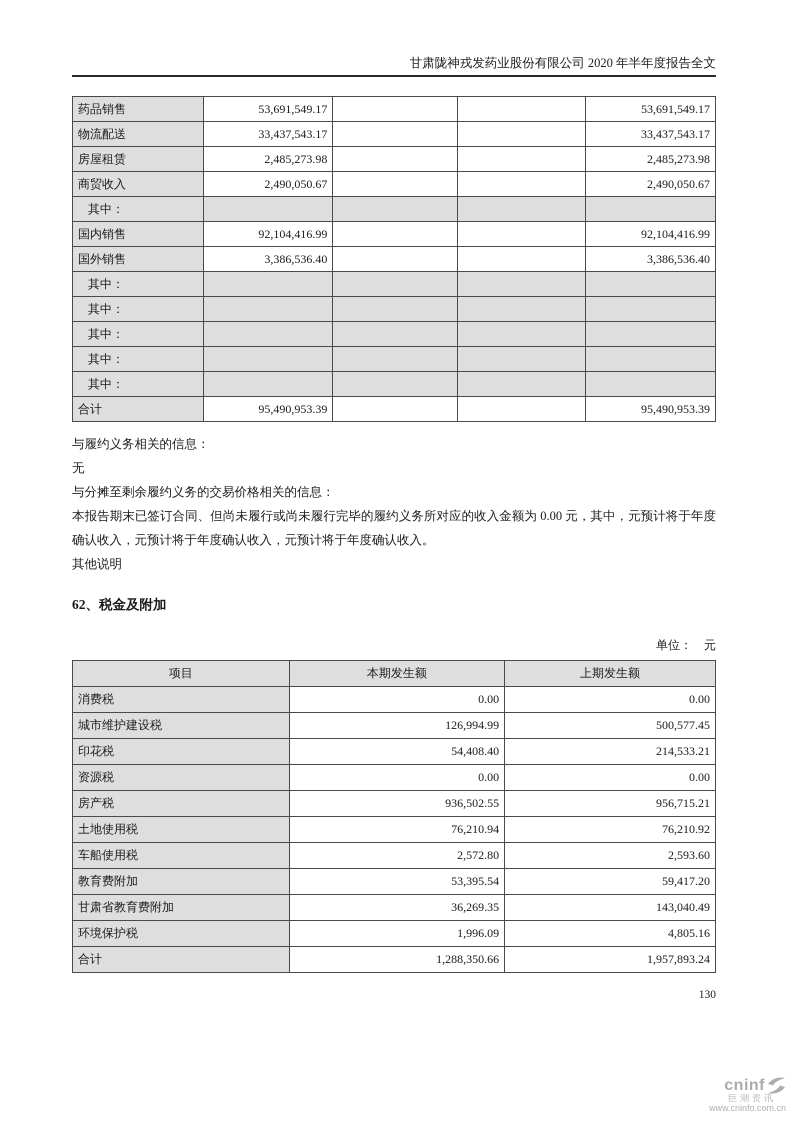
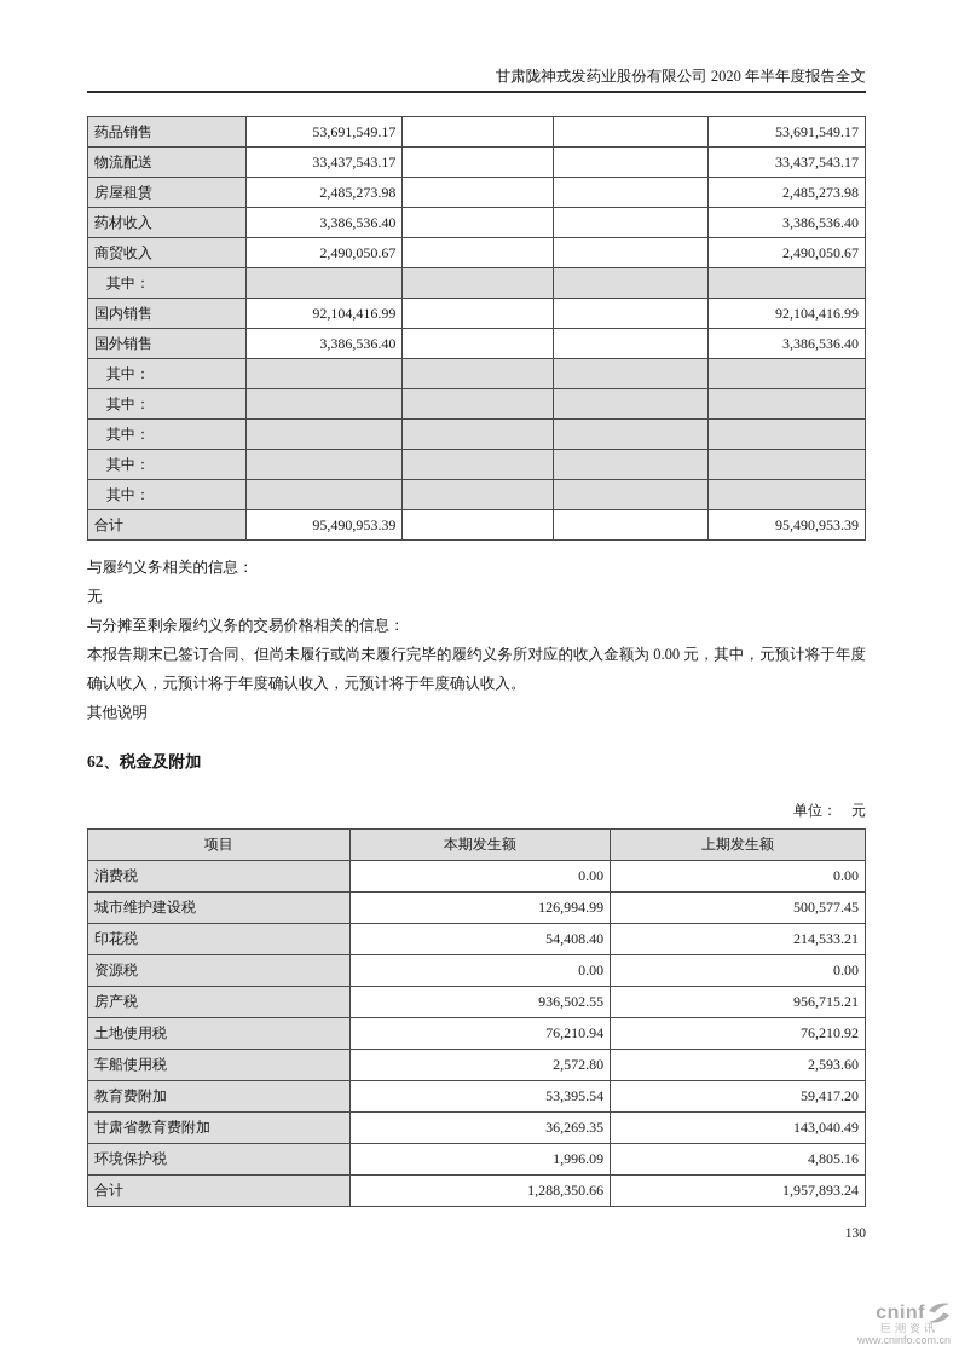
  甘肃陇神戎发药业股份有限公司 2020 年半年度报告全文
  药品销售	53,691,549.17			53,691,549.17
  物流配送	33,437,543.17			33,437,543.17
  房屋租赁	2,485,273.98			2,485,273.98
+ 药材收入	3,386,536.40			3,386,536.40
  商贸收入	2,490,050.67			2,490,050.67
  其中：
  国内销售	92,104,416.99			92,104,416.99
  国外销售	3,386,536.40			3,386,536.40
  其中：
  其中：
  其中：
  其中：
  其中：
  合计	95,490,953.39			95,490,953.39
  与履约义务相关的信息：
  无
  与分摊至剩余履约义务的交易价格相关的信息：
  本报告期末已签订合同、但尚未履行或尚未履行完毕的履约义务所对应的收入金额为 0.00 元，其中，元预计将于年度确认收入，元预计将于年度确认收入，元预计将于年度确认收入。
  其他说明
  62、税金及附加
  单位： 元
  项目	本期发生额	上期发生额
  消费税	0.00	0.00
  城市维护建设税	126,994.99	500,577.45
  印花税	54,408.40	214,533.21
  资源税	0.00	0.00
  房产税	936,502.55	956,715.21
  土地使用税	76,210.94	76,210.92
  车船使用税	2,572.80	2,593.60
  教育费附加	53,395.54	59,417.20
  甘肃省教育费附加	36,269.35	143,040.49
  环境保护税	1,996.09	4,805.16
  合计	1,288,350.66	1,957,893.24
  130
  cninf
  巨潮资讯
  www.cninfo.com.cn
